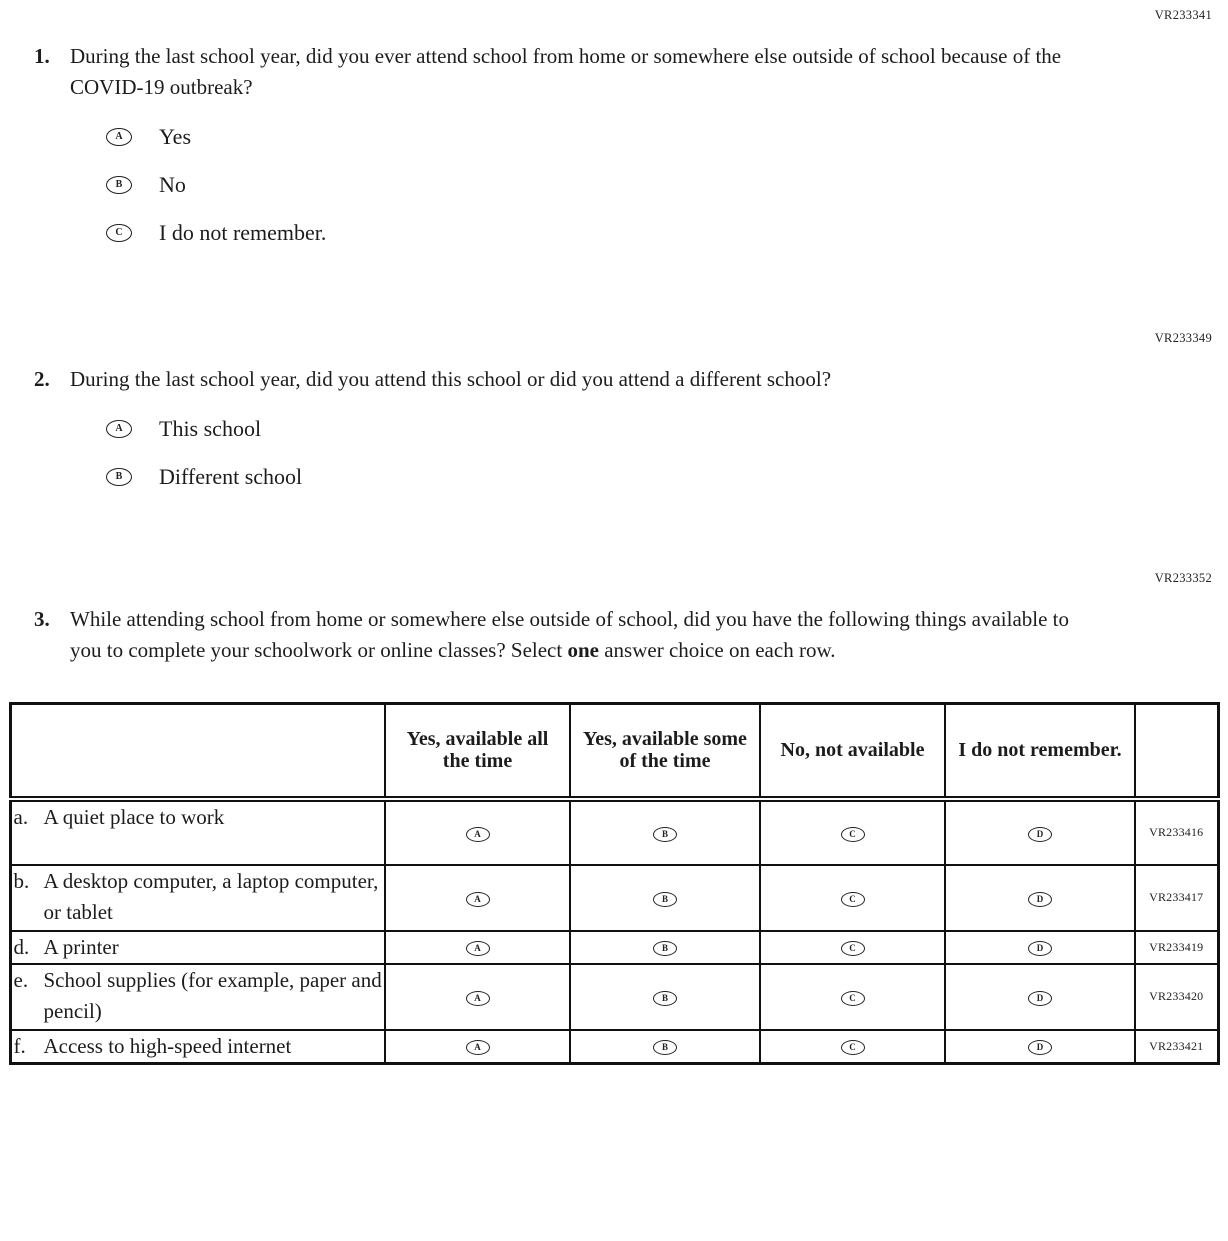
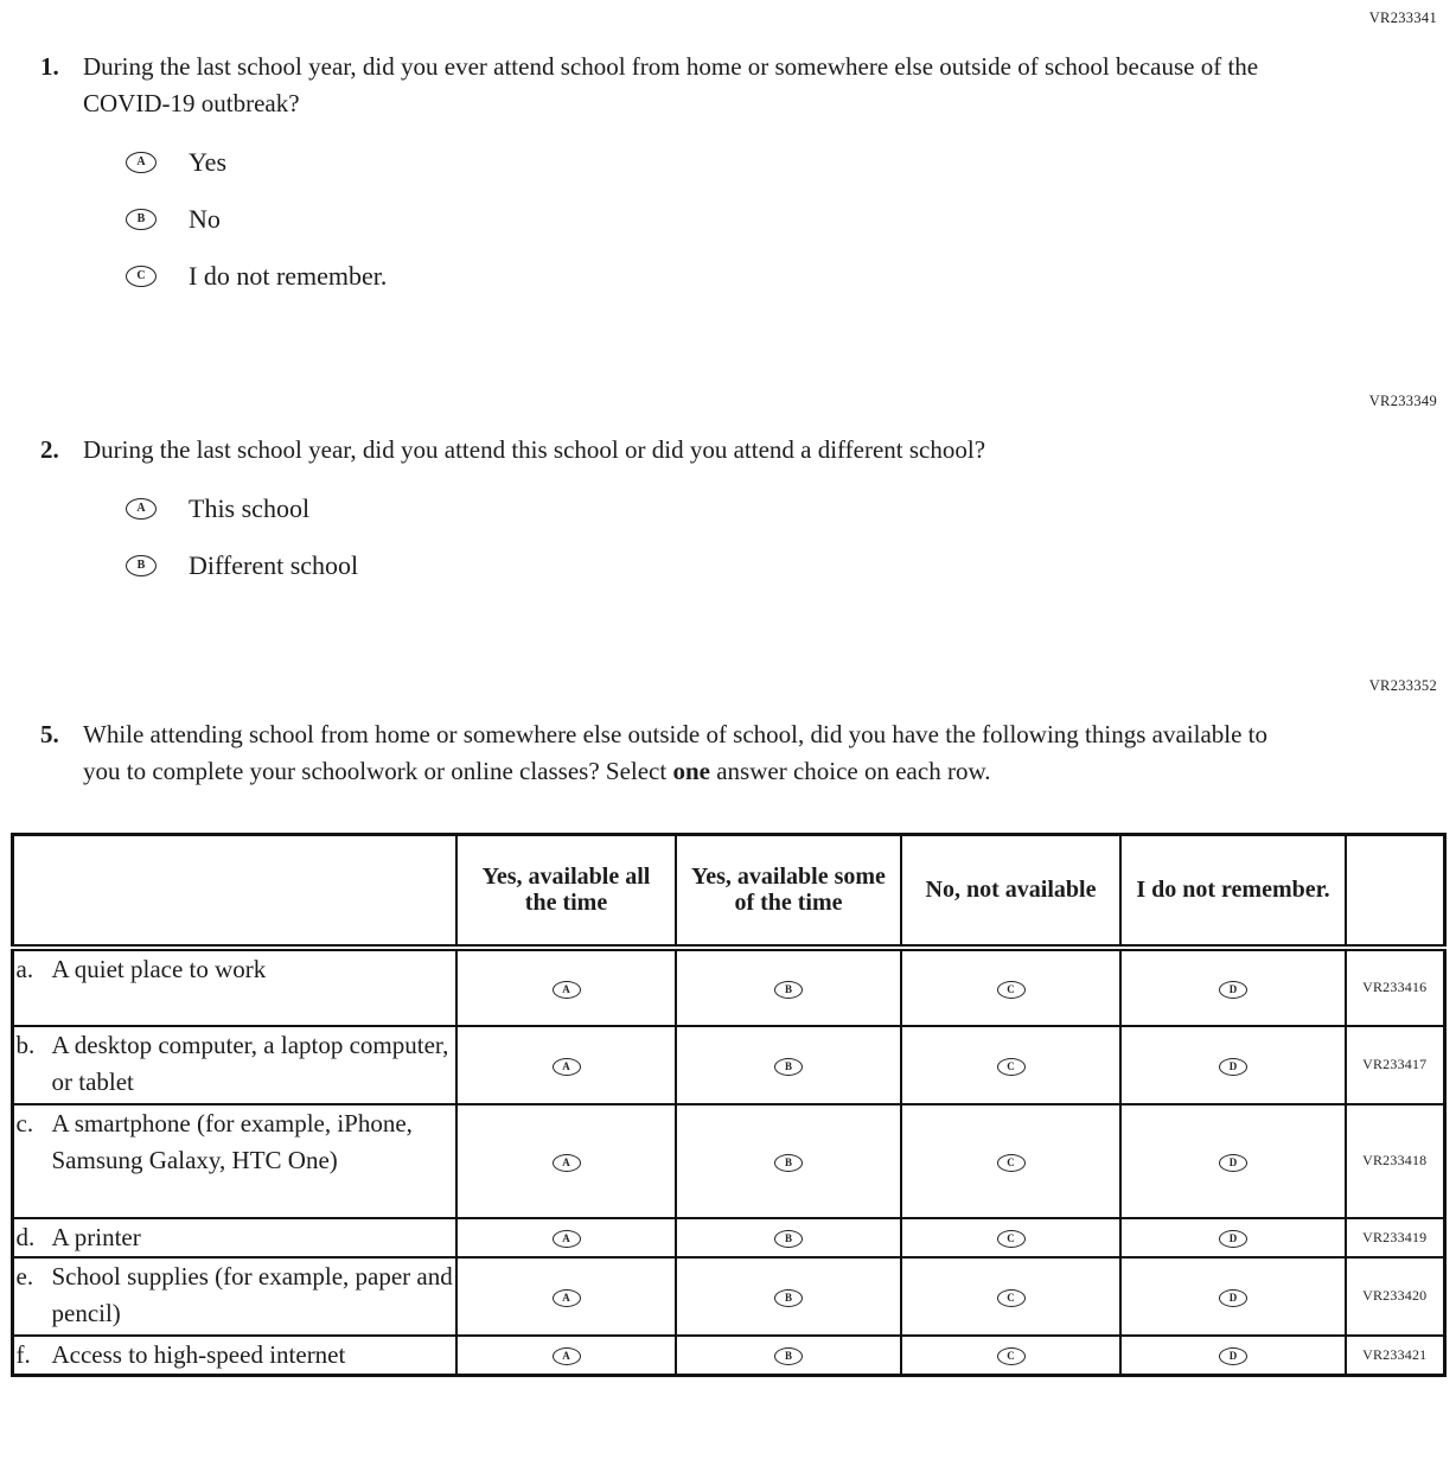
  VR233341
  1.
  During the last school year, did you ever attend school from home or somewhere else outside of school because of the COVID-19 outbreak?
  A
  Yes
  B
  No
  C
  I do not remember.
  VR233349
  2.
  During the last school year, did you attend this school or did you attend a different school?
  A
  This school
  B
  Different school
  VR233352
- 3.
+ 5.
  While attending school from home or somewhere else outside of school, did you have the following things available to you to complete your schoolwork or online classes? Select one answer choice on each row.
  	Yes, available all the time	Yes, available some of the time	No, not available	I do not remember.
  a. A quiet place to work	A	B	C	D	VR233416
  b. A desktop computer, a laptop computer, or tablet	A	B	C	D	VR233417
+ c. A smartphone (for example, iPhone, Samsung Galaxy, HTC One)	A	B	C	D	VR233418
  d. A printer	A	B	C	D	VR233419
  e. School supplies (for example, paper and pencil)	A	B	C	D	VR233420
  f. Access to high-speed internet	A	B	C	D	VR233421
